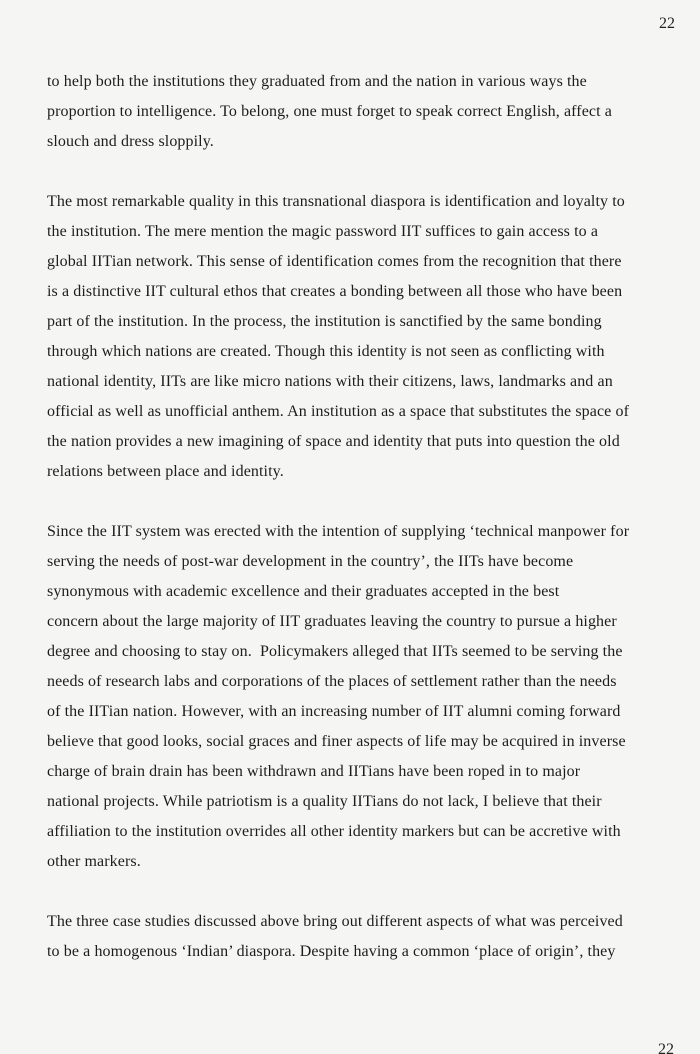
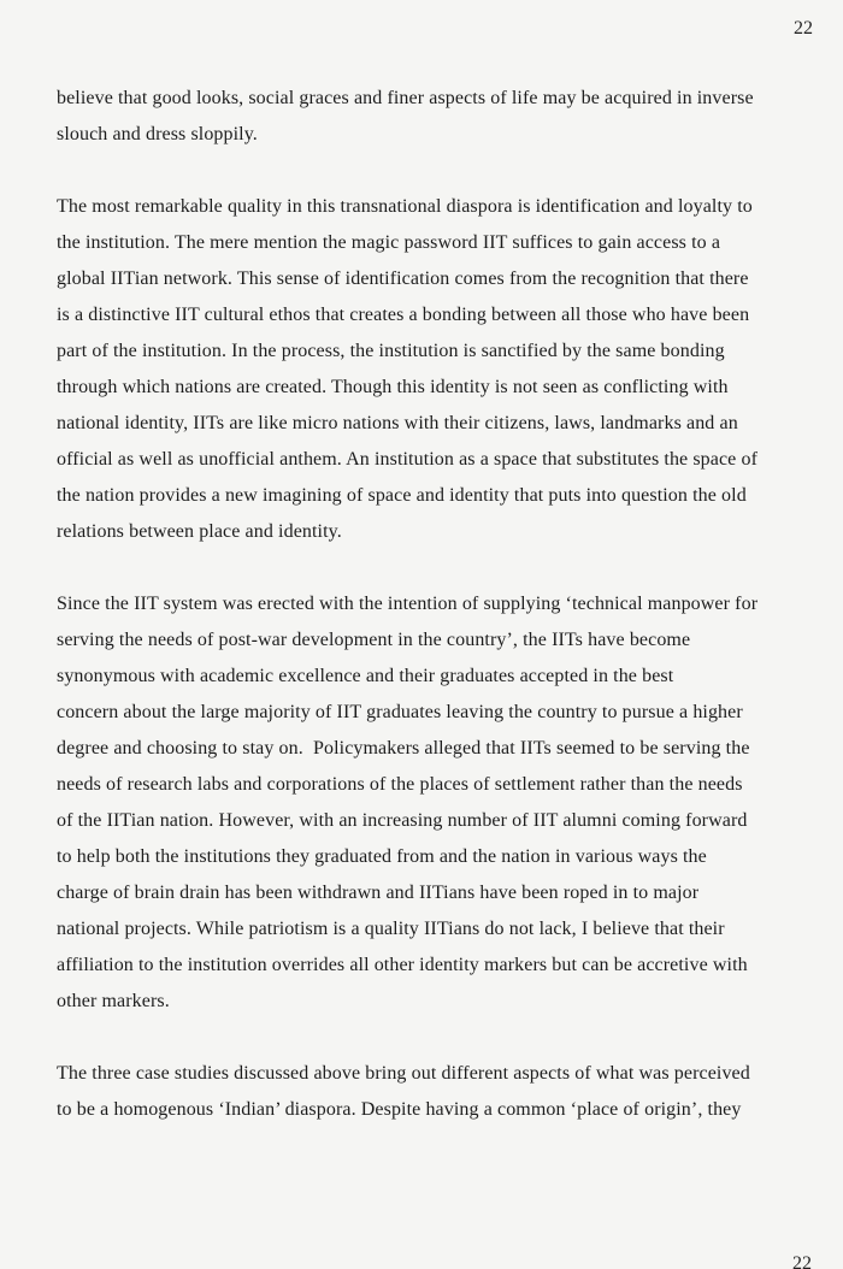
  22
- to help both the institutions they graduated from and the nation in various ways the
+ believe that good looks, social graces and finer aspects of life may be acquired in inverse
- proportion to intelligence. To belong, one must forget to speak correct English, affect a
  slouch and dress sloppily.
  The most remarkable quality in this transnational diaspora is identification and loyalty to
  the institution. The mere mention the magic password IIT suffices to gain access to a
  global IITian network. This sense of identification comes from the recognition that there
  is a distinctive IIT cultural ethos that creates a bonding between all those who have been
  part of the institution. In the process, the institution is sanctified by the same bonding
  through which nations are created. Though this identity is not seen as conflicting with
  national identity, IITs are like micro nations with their citizens, laws, landmarks and an
  official as well as unofficial anthem. An institution as a space that substitutes the space of
  the nation provides a new imagining of space and identity that puts into question the old
  relations between place and identity.
  Since the IIT system was erected with the intention of supplying ‘technical manpower for
  serving the needs of post-war development in the country’, the IITs have become
  synonymous with academic excellence and their graduates accepted in the best
  concern about the large majority of IIT graduates leaving the country to pursue a higher
  degree and choosing to stay on. Policymakers alleged that IITs seemed to be serving the
  needs of research labs and corporations of the places of settlement rather than the needs
  of the IITian nation. However, with an increasing number of IIT alumni coming forward
- believe that good looks, social graces and finer aspects of life may be acquired in inverse
+ to help both the institutions they graduated from and the nation in various ways the
  charge of brain drain has been withdrawn and IITians have been roped in to major
  national projects. While patriotism is a quality IITians do not lack, I believe that their
  affiliation to the institution overrides all other identity markers but can be accretive with
  other markers.
  The three case studies discussed above bring out different aspects of what was perceived
  to be a homogenous ‘Indian’ diaspora. Despite having a common ‘place of origin’, they
  22
